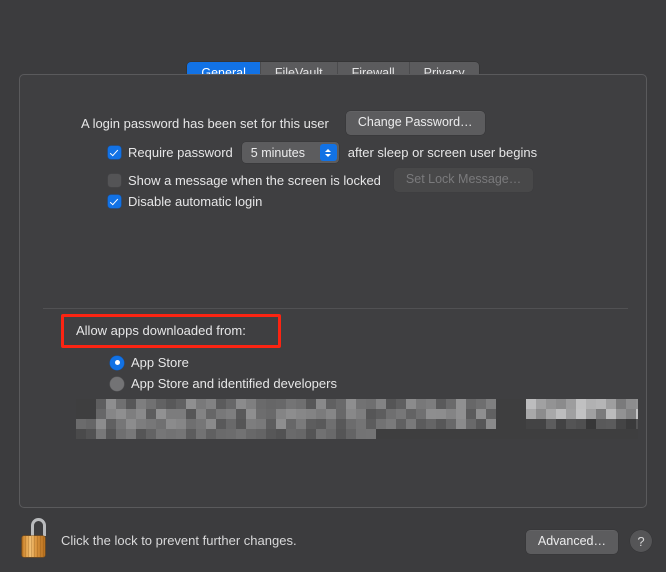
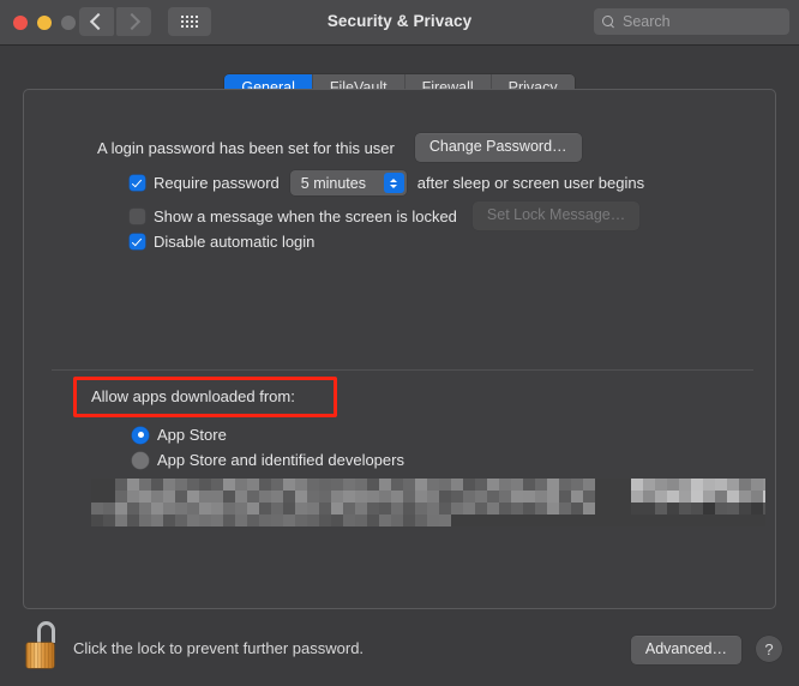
+ Security & Privacy
+ Search
  General
  FileVault
  Firewall
  Privacy
  A login password has been set for this user
  Change Password…
  Require password
  5 minutes
  after sleep or screen user begins
  Show a message when the screen is locked
  Set Lock Message…
  Disable automatic login
  Allow apps downloaded from:
  App Store
  App Store and identified developers
- Click the lock to prevent further changes.
+ Click the lock to prevent further password.
  Advanced…
  ?
